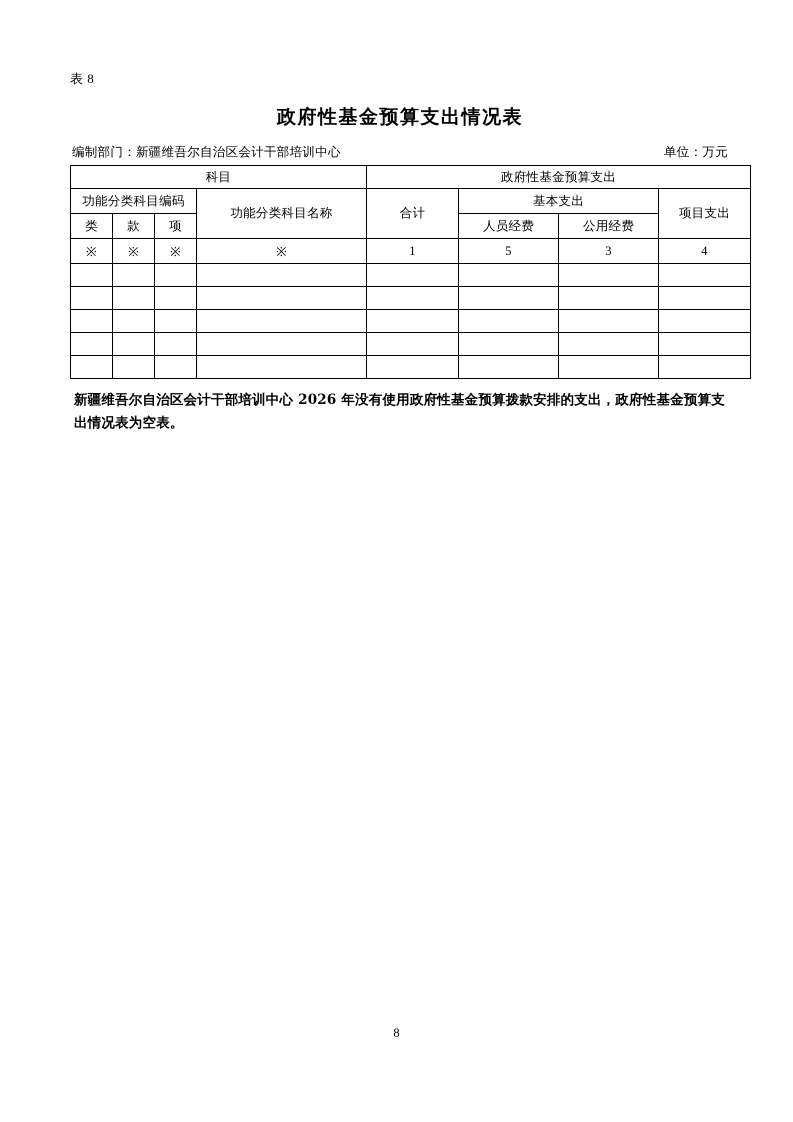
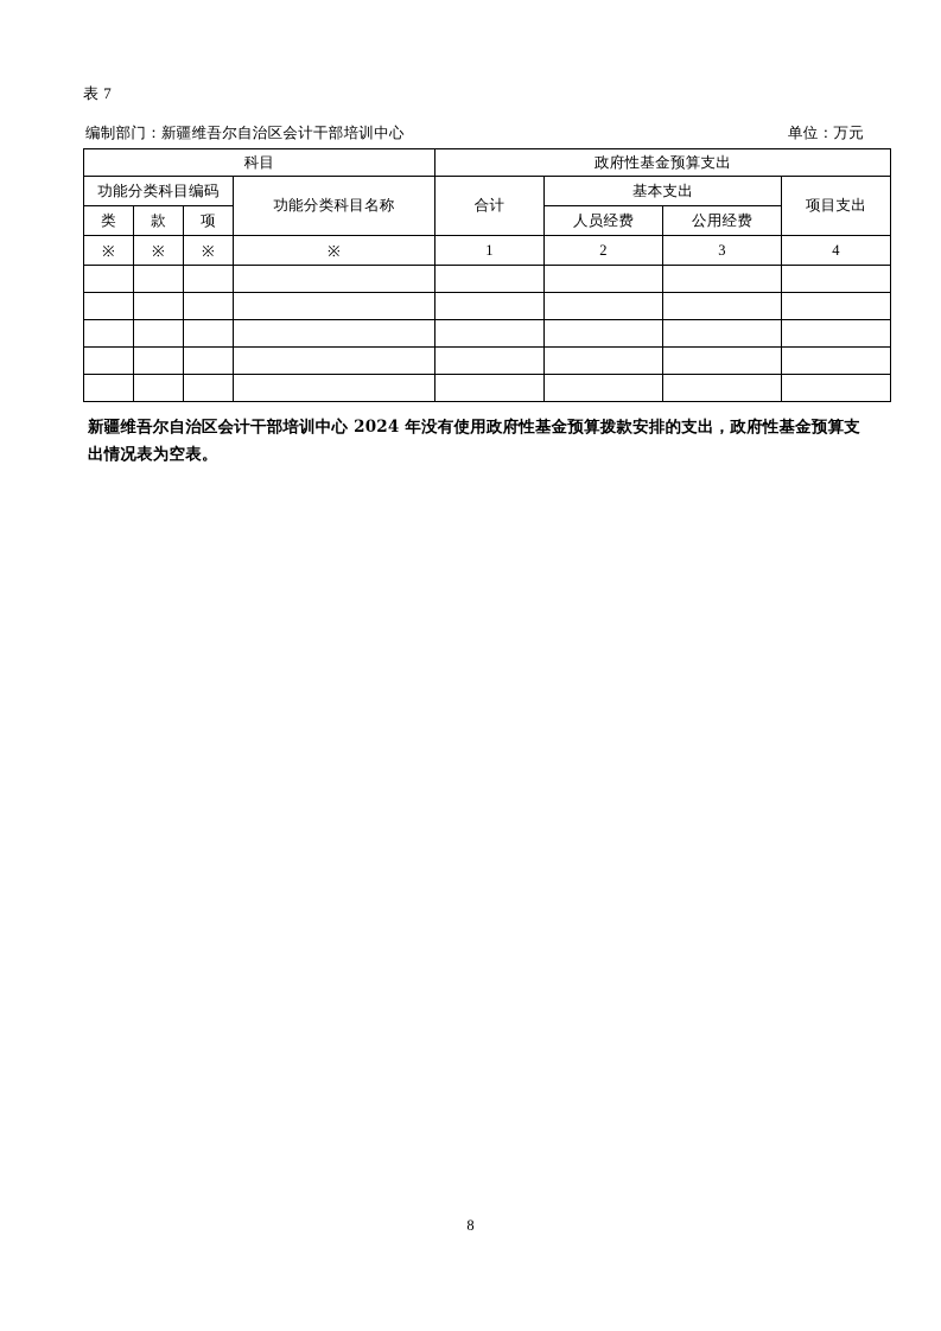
- 表 8
+ 表 7
- 政府性基金预算支出情况表
  编制部门：新疆维吾尔自治区会计干部培训中心
  单位：万元
  科目	政府性基金预算支出
  功能分类科目编码	功能分类科目名称	合计	基本支出	项目支出
  类	款	项	人员经费	公用经费
- ※	※	※	※	1	5	3	4
+ ※	※	※	※	1	2	3	4
- 新疆维吾尔自治区会计干部培训中心 2026 年没有使用政府性基金预算拨款安排的支出，政府性基金预算支出情况表为空表。
+ 新疆维吾尔自治区会计干部培训中心 2024 年没有使用政府性基金预算拨款安排的支出，政府性基金预算支出情况表为空表。
  8
